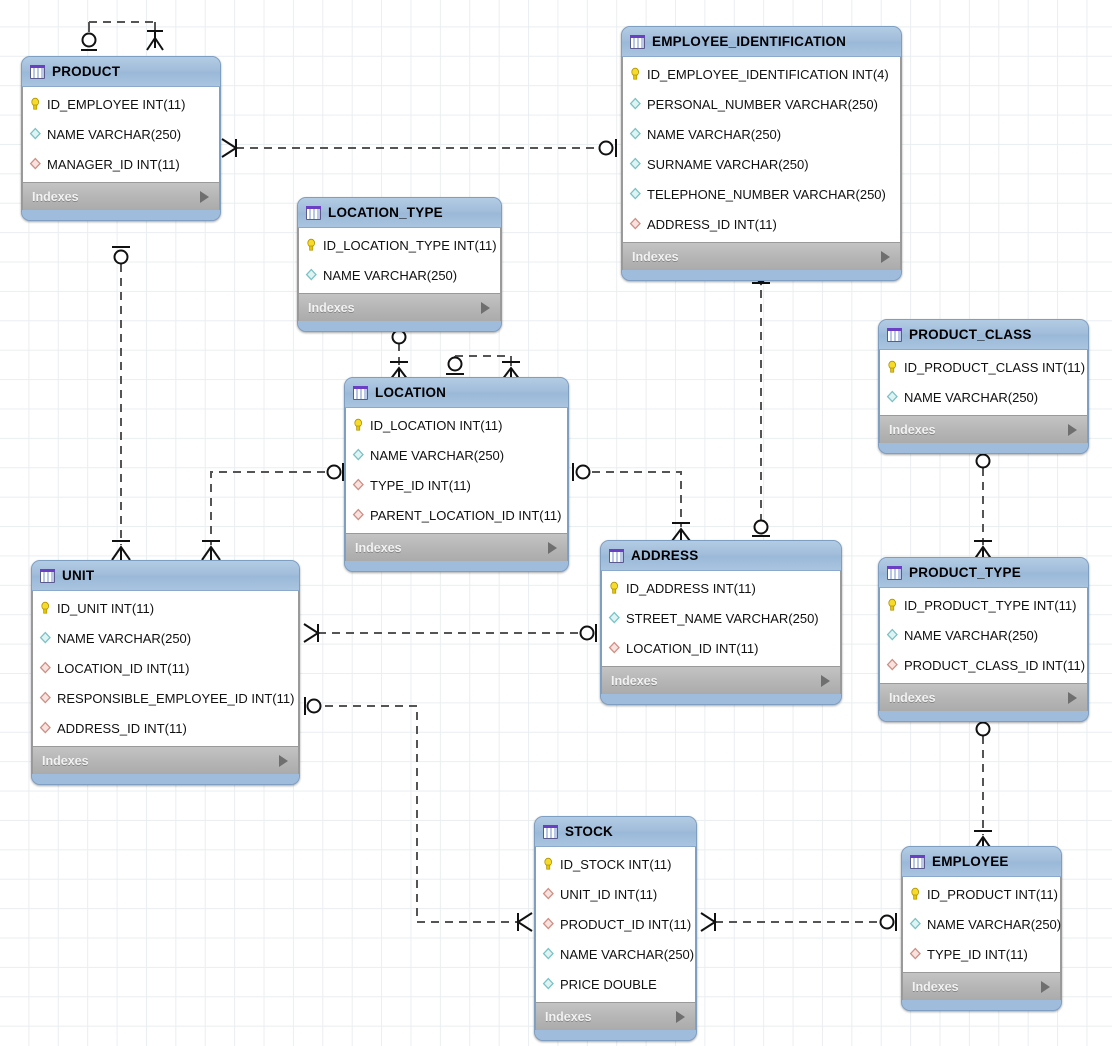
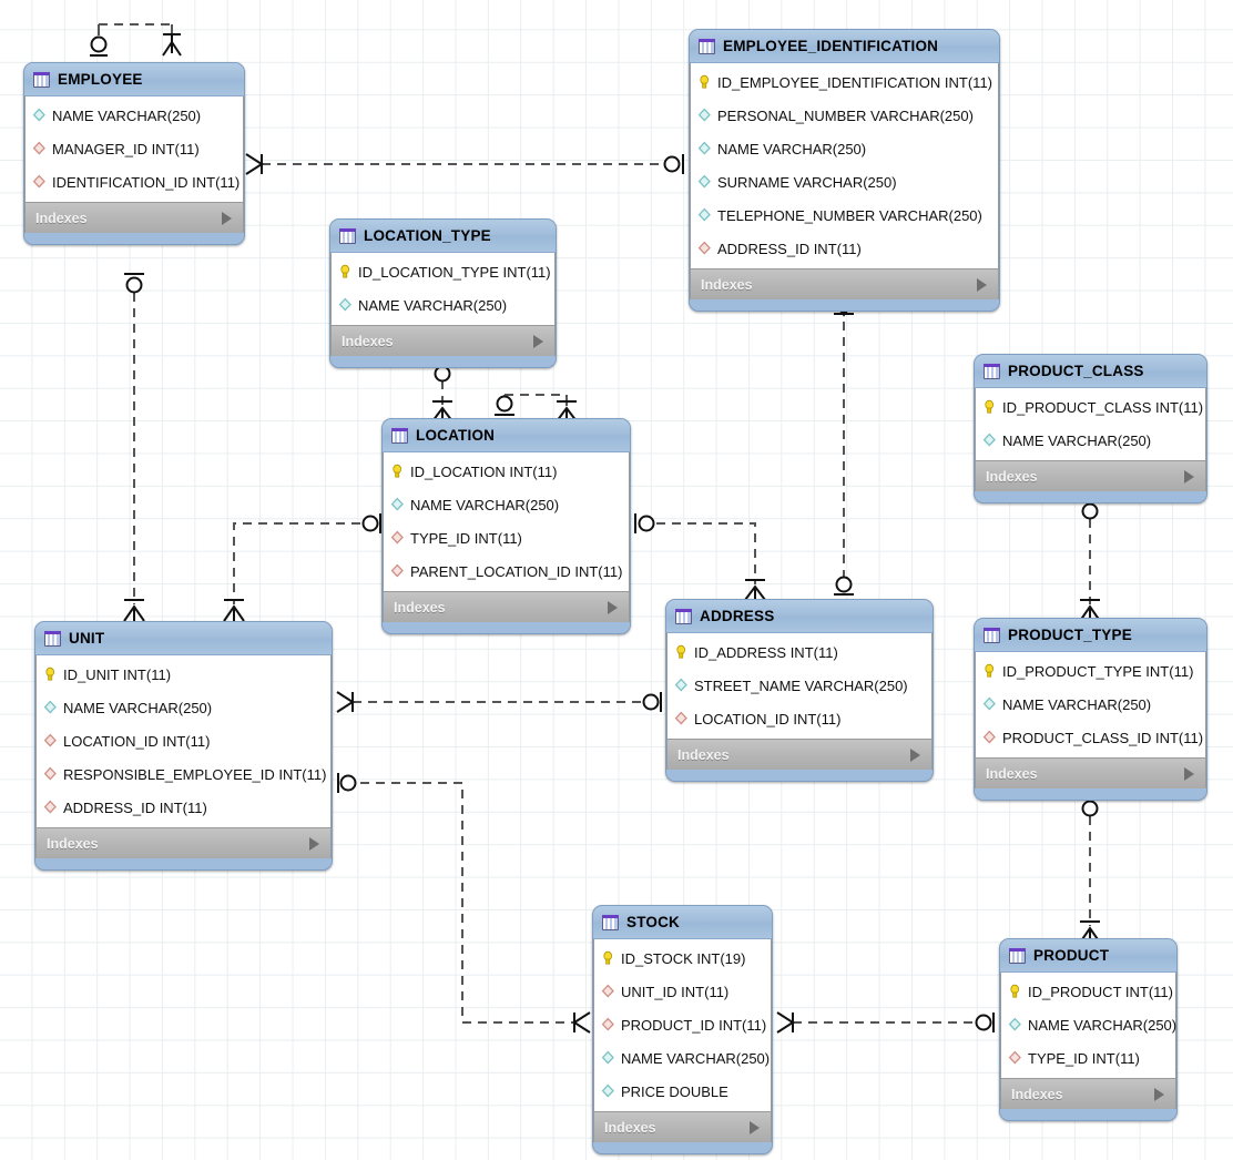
- PRODUCT
+ EMPLOYEE
- ID_EMPLOYEE INT(11)
  NAME VARCHAR(250)
  MANAGER_ID INT(11)
+ IDENTIFICATION_ID INT(11)
  Indexes
  EMPLOYEE_IDENTIFICATION
- ID_EMPLOYEE_IDENTIFICATION INT(4)
+ ID_EMPLOYEE_IDENTIFICATION INT(11)
  PERSONAL_NUMBER VARCHAR(250)
  NAME VARCHAR(250)
  SURNAME VARCHAR(250)
  TELEPHONE_NUMBER VARCHAR(250)
  ADDRESS_ID INT(11)
  Indexes
  LOCATION_TYPE
  ID_LOCATION_TYPE INT(11)
  NAME VARCHAR(250)
  Indexes
  LOCATION
  ID_LOCATION INT(11)
  NAME VARCHAR(250)
  TYPE_ID INT(11)
  PARENT_LOCATION_ID INT(11)
  Indexes
  UNIT
  ID_UNIT INT(11)
  NAME VARCHAR(250)
  LOCATION_ID INT(11)
  RESPONSIBLE_EMPLOYEE_ID INT(11)
  ADDRESS_ID INT(11)
  Indexes
  ADDRESS
  ID_ADDRESS INT(11)
  STREET_NAME VARCHAR(250)
  LOCATION_ID INT(11)
  Indexes
  PRODUCT_CLASS
  ID_PRODUCT_CLASS INT(11)
  NAME VARCHAR(250)
  Indexes
  PRODUCT_TYPE
  ID_PRODUCT_TYPE INT(11)
  NAME VARCHAR(250)
  PRODUCT_CLASS_ID INT(11)
  Indexes
  STOCK
- ID_STOCK INT(11)
+ ID_STOCK INT(19)
  UNIT_ID INT(11)
  PRODUCT_ID INT(11)
  NAME VARCHAR(250)
  PRICE DOUBLE
  Indexes
- EMPLOYEE
+ PRODUCT
  ID_PRODUCT INT(11)
  NAME VARCHAR(250)
  TYPE_ID INT(11)
  Indexes
